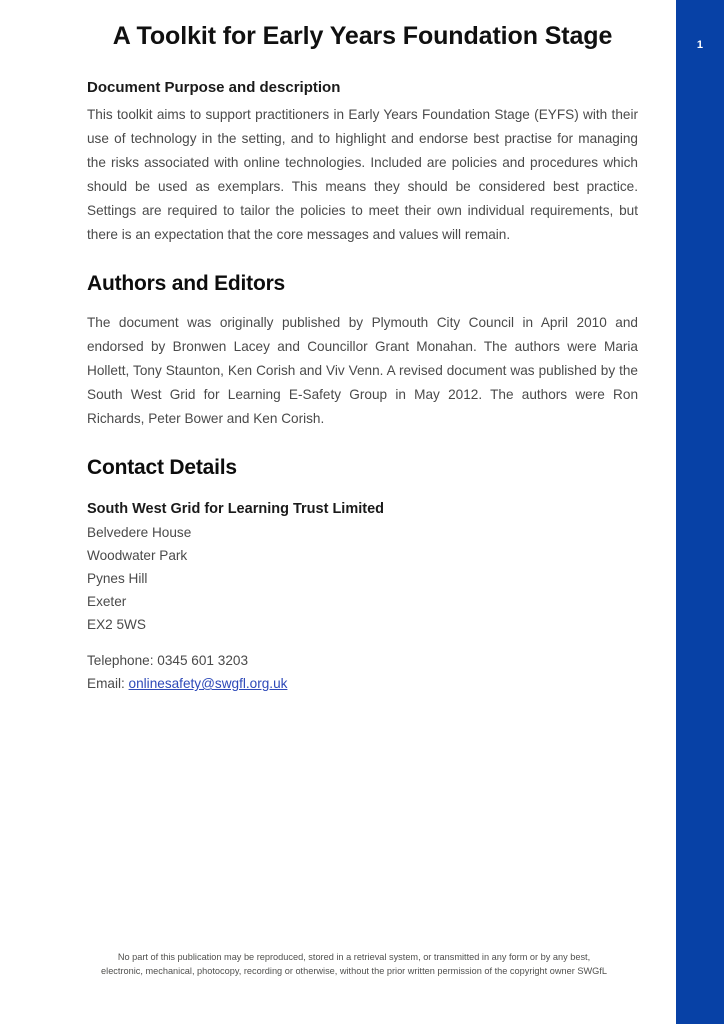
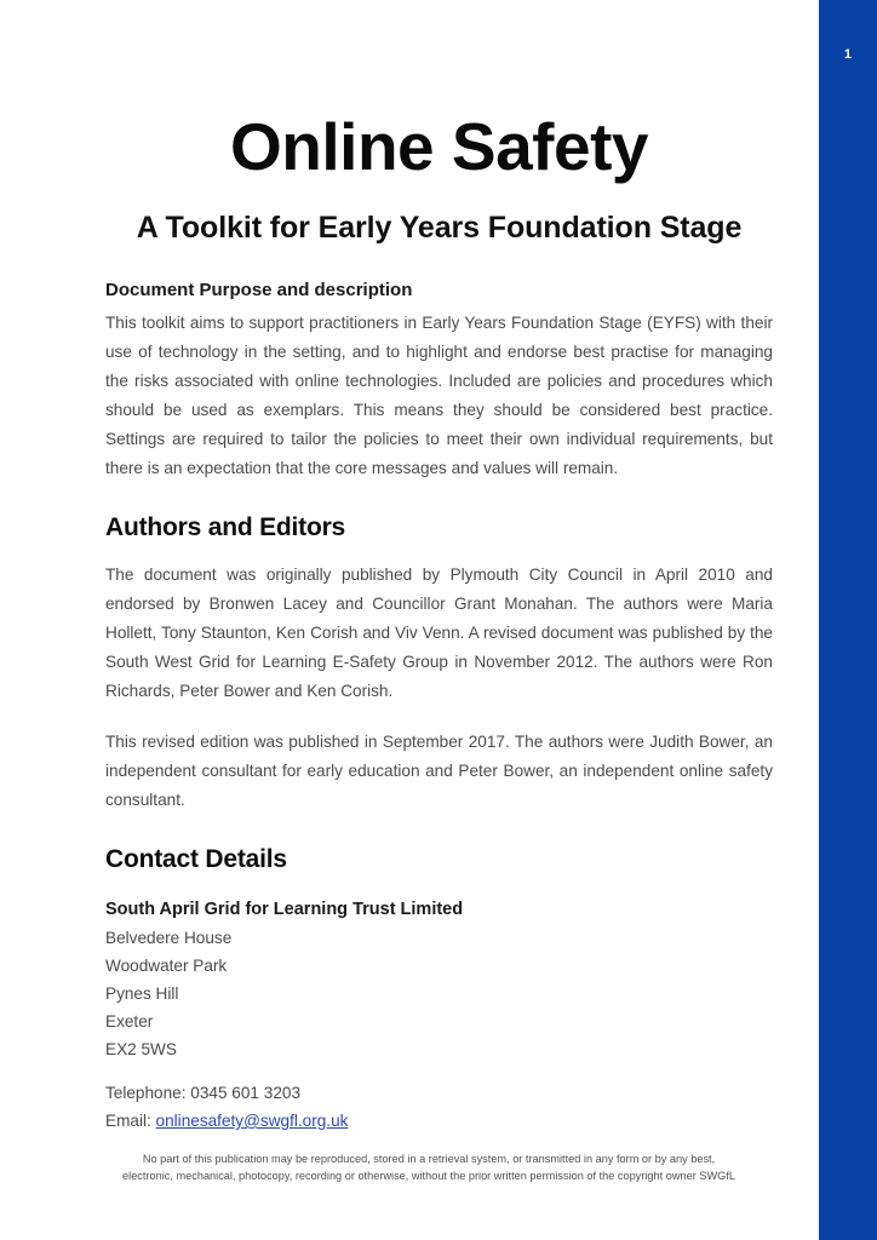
  1
+ Online Safety
  A Toolkit for Early Years Foundation Stage
  Document Purpose and description
  This toolkit aims to support practitioners in Early Years Foundation Stage (EYFS) with their use of technology in the setting, and to highlight and endorse best practise for managing the risks associated with online technologies. Included are policies and procedures which should be used as exemplars. This means they should be considered best practice. Settings are required to tailor the policies to meet their own individual requirements, but there is an expectation that the core messages and values will remain.
  Authors and Editors
- The document was originally published by Plymouth City Council in April 2010 and endorsed by Bronwen Lacey and Councillor Grant Monahan. The authors were Maria Hollett, Tony Staunton, Ken Corish and Viv Venn. A revised document was published by the South West Grid for Learning E-Safety Group in May 2012. The authors were Ron Richards, Peter Bower and Ken Corish.
+ The document was originally published by Plymouth City Council in April 2010 and endorsed by Bronwen Lacey and Councillor Grant Monahan. The authors were Maria Hollett, Tony Staunton, Ken Corish and Viv Venn. A revised document was published by the South West Grid for Learning E-Safety Group in November 2012. The authors were Ron Richards, Peter Bower and Ken Corish.
+ This revised edition was published in September 2017. The authors were Judith Bower, an independent consultant for early education and Peter Bower, an independent online safety consultant.
  Contact Details
- South West Grid for Learning Trust Limited
+ South April Grid for Learning Trust Limited
  Belvedere House
  Woodwater Park
  Pynes Hill
  Exeter
  EX2 5WS
  Telephone: 0345 601 3203
  Email: onlinesafety@swgfl.org.uk
  No part of this publication may be reproduced, stored in a retrieval system, or transmitted in any form or by any best,
  electronic, mechanical, photocopy, recording or otherwise, without the prior written permission of the copyright owner SWGfL
